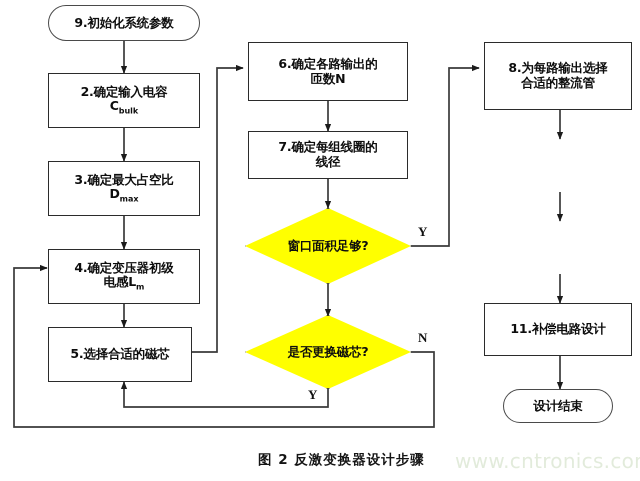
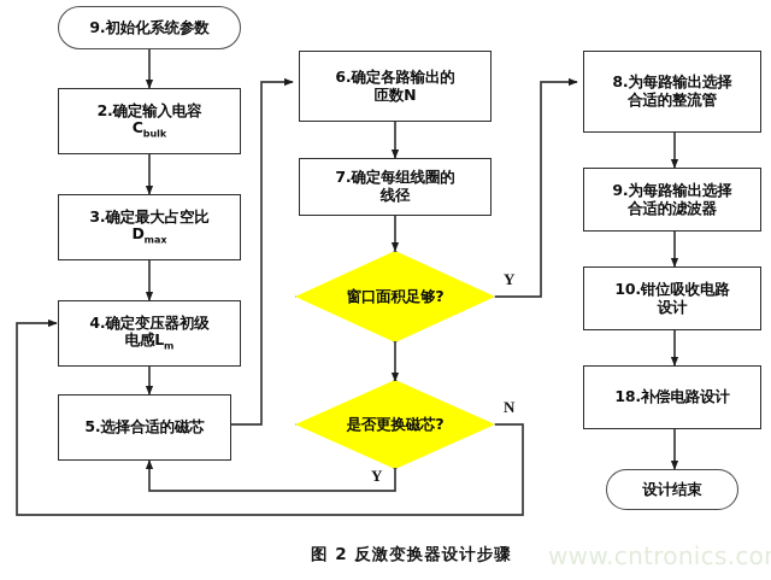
  9.初始化系统参数
  2.确定输入电容
  Cbulk
  3.确定最大占空比
  Dmax
  4.确定变压器初级
  电感Lm
  5.选择合适的磁芯
  6.确定各路输出的
  匝数N
  7.确定每组线圈的
  线径
  窗口面积足够?
  是否更换磁芯?
  8.为每路输出选择
  合适的整流管
+ 9.为每路输出选择
+ 合适的滤波器
+ 10.钳位吸收电路
+ 设计
- 11.补偿电路设计
+ 18.补偿电路设计
  设计结束
  Y
  N
  Y
  www.cntronics.co
  图 2 反激变换器设计步骤
